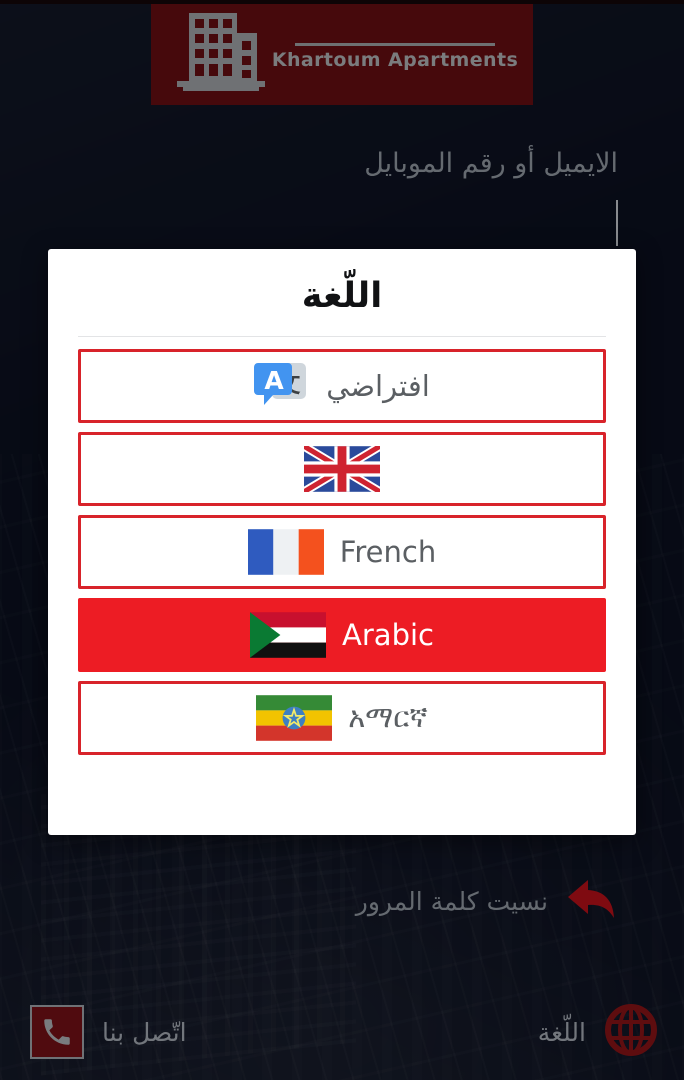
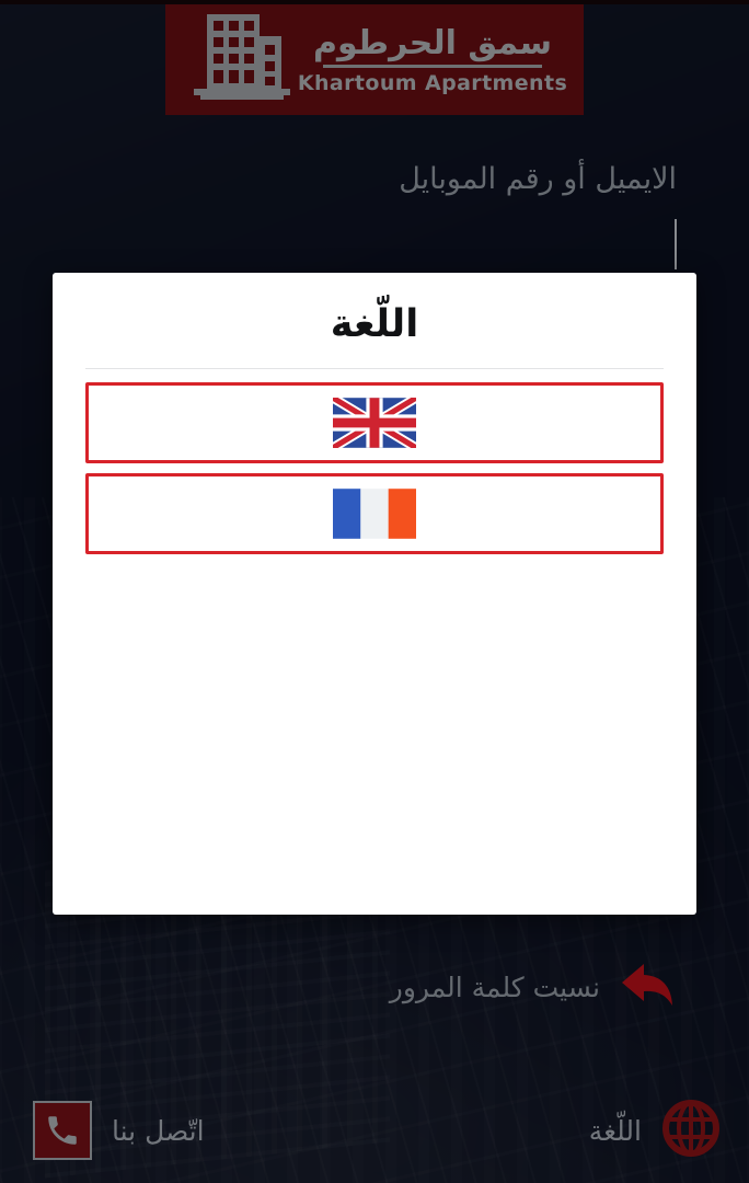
+ سمق الحرطوم
  Khartoum Apartments
  الايميل أو رقم الموبايل
  نسيت كلمة المرور
  اللّغة
  اتّصل بنا
  اللّغة
- افتراضي
- A
- French
- Arabic
- አማርኛ
